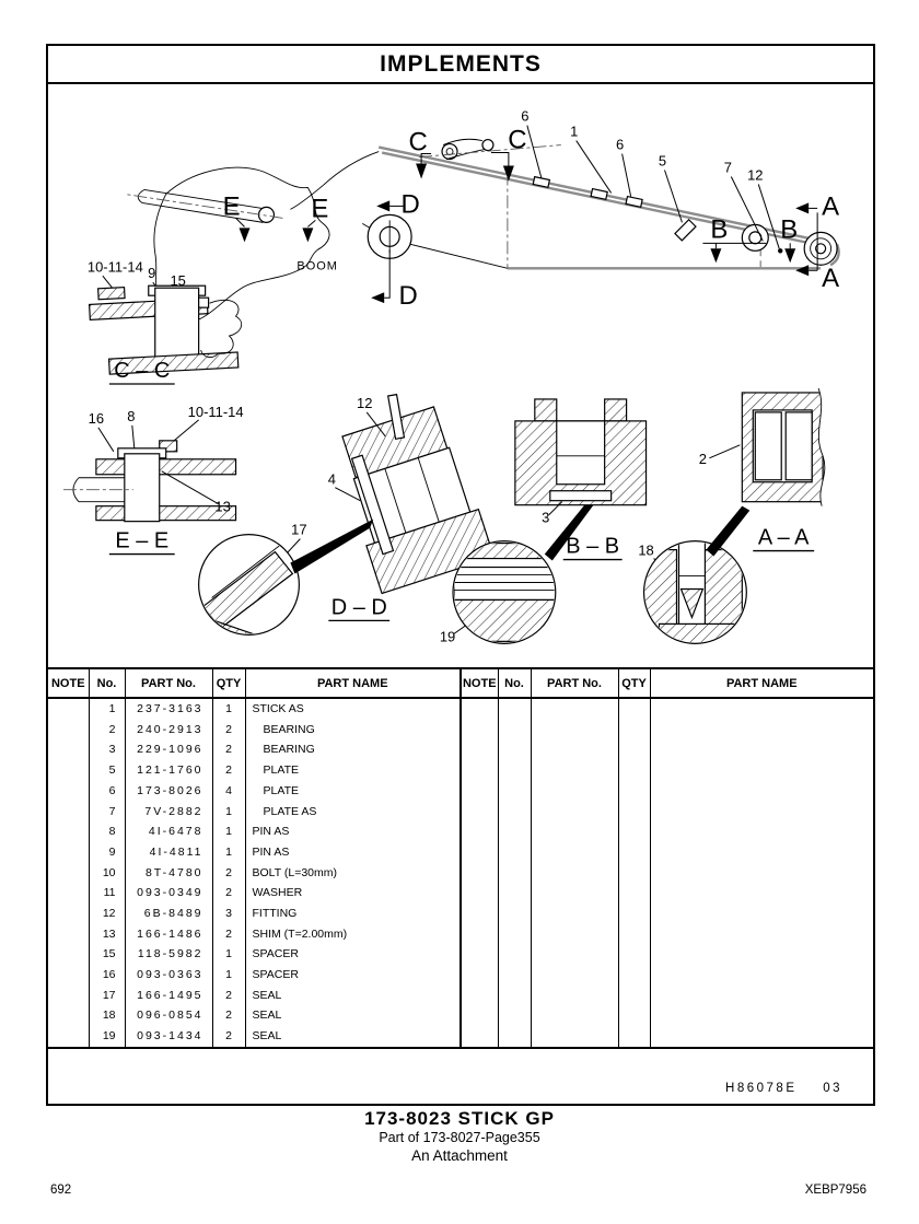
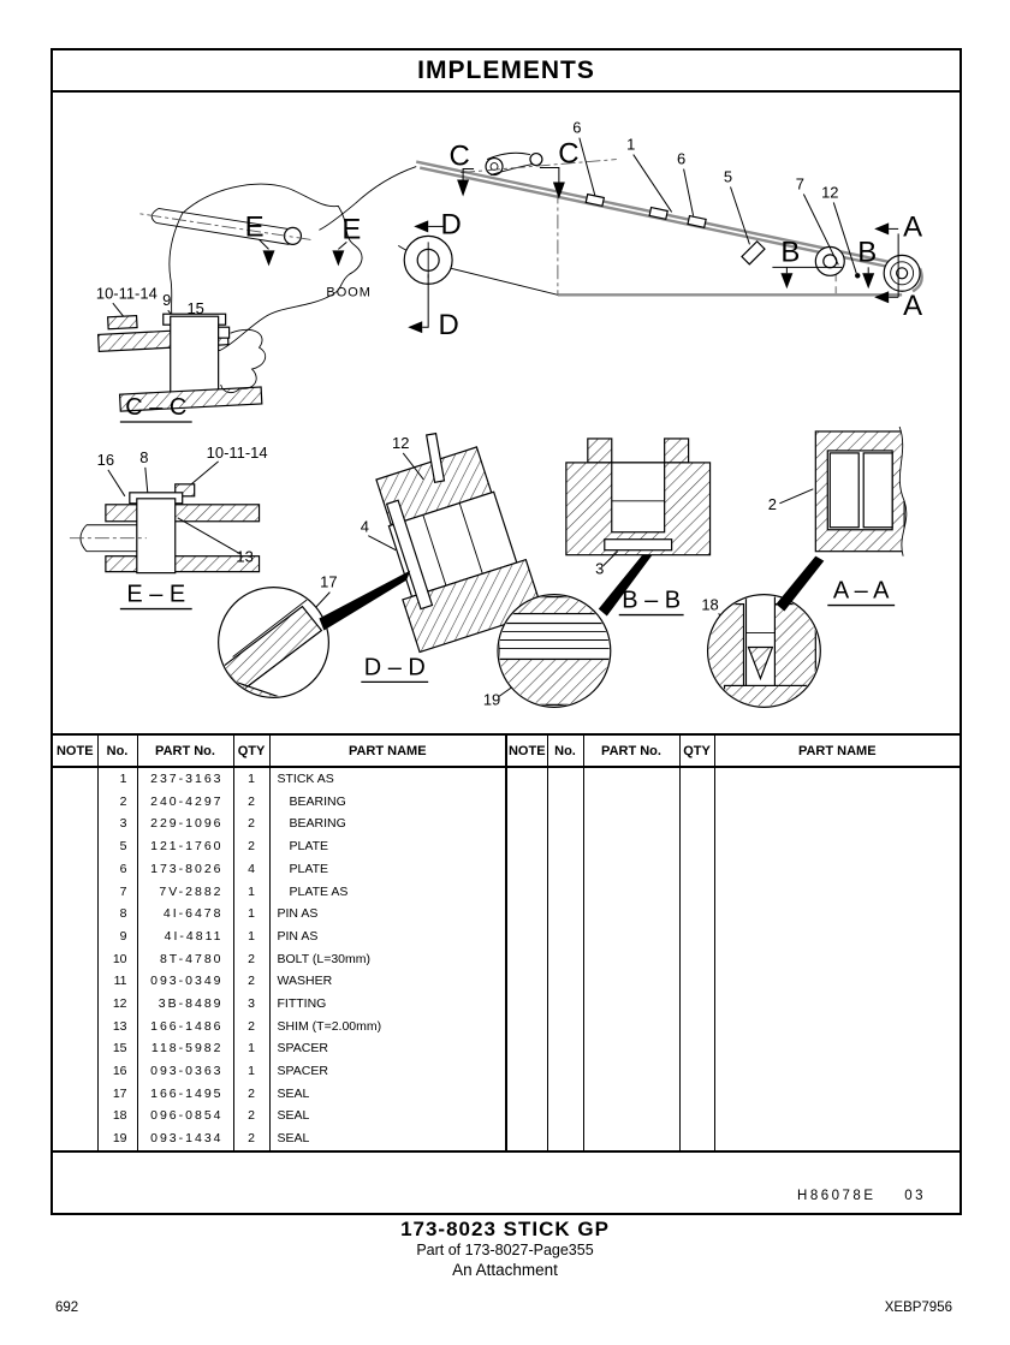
  IMPLEMENTS
  BOOM
  C
  C
  D
  D
  E
  E
  A
  A
  B
  B
  6
  1
  6
  5
  7
  12
  10-11-14
  9
  15
  C – C
  16
  8
  10-11-14
  13
  E – E
  12
  4
  17
  D – D
  19
  3
  B – B
  2
  A – A
  18
  NOTE	No.	PART No.	QTY	PART NAME
  	1	237-3163	1	STICK AS
- 	2	240-2913	2	BEARING
+ 	2	240-4297	2	BEARING
  	3	229-1096	2	BEARING
  	5	121-1760	2	PLATE
  	6	173-8026	4	PLATE
  	7	7V-2882	1	PLATE AS
  	8	4I-6478	1	PIN AS
  	9	4I-4811	1	PIN AS
  	10	8T-4780	2	BOLT (L=30mm)
  	11	093-0349	2	WASHER
- 	12	6B-8489	3	FITTING
+ 	12	3B-8489	3	FITTING
  	13	166-1486	2	SHIM (T=2.00mm)
  	15	118-5982	1	SPACER
  	16	093-0363	1	SPACER
  	17	166-1495	2	SEAL
  	18	096-0854	2	SEAL
  	19	093-1434	2	SEAL
  NOTE	No.	PART No.	QTY	PART NAME
  H86078E 03
  173-8023 STICK GP
  Part of 173-8027-Page355
  An Attachment
  692
  XEBP7956
